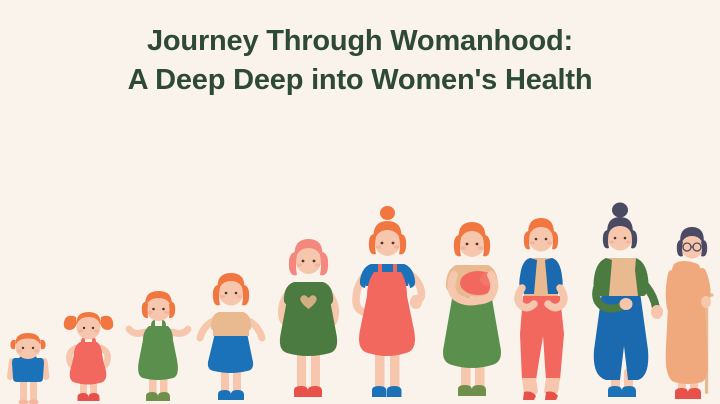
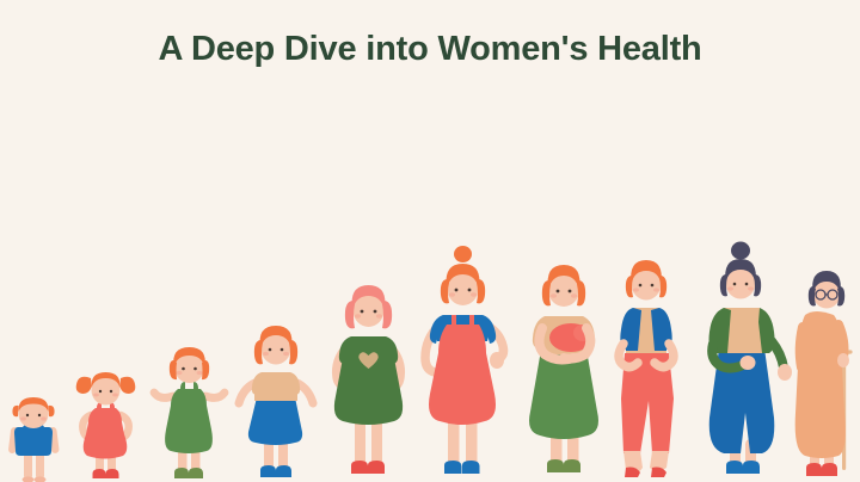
- Journey Through Womanhood:
- A Deep Deep into Women's Health
+ A Deep Dive into Women's Health
